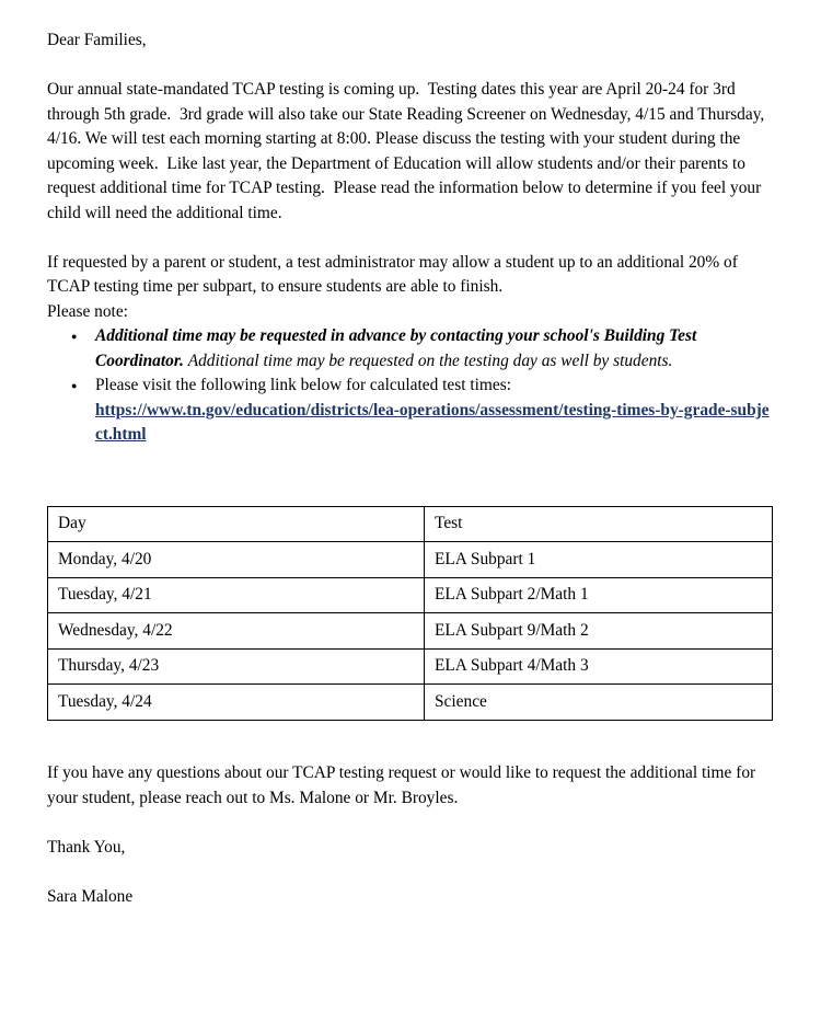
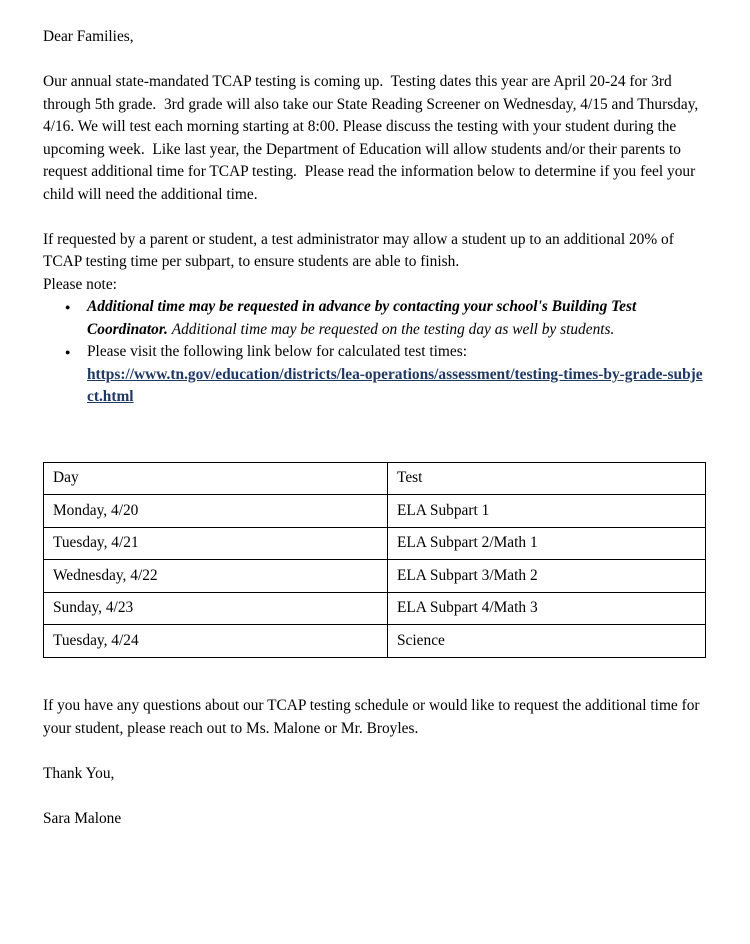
  Dear Families,
  Our annual state-mandated TCAP testing is coming up. Testing dates this year are April 20-24 for 3rd through 5th grade. 3rd grade will also take our State Reading Screener on Wednesday, 4/15 and Thursday, 4/16. We will test each morning starting at 8:00. Please discuss the testing with your student during the upcoming week. Like last year, the Department of Education will allow students and/or their parents to request additional time for TCAP testing. Please read the information below to determine if you feel your child will need the additional time.
  If requested by a parent or student, a test administrator may allow a student up to an additional 20% of TCAP testing time per subpart, to ensure students are able to finish.
  Please note:
  ●
  Additional time may be requested in advance by contacting your school's Building Test Coordinator. Additional time may be requested on the testing day as well by students.
  ●
  Please visit the following link below for calculated test times:
  https://www.tn.gov/education/districts/lea-operations/assessment/testing-times-by-grade-subject.html
  Day	Test
  Monday, 4/20	ELA Subpart 1
  Tuesday, 4/21	ELA Subpart 2/Math 1
- Wednesday, 4/22	ELA Subpart 9/Math 2
+ Wednesday, 4/22	ELA Subpart 3/Math 2
- Thursday, 4/23	ELA Subpart 4/Math 3
+ Sunday, 4/23	ELA Subpart 4/Math 3
  Tuesday, 4/24	Science
- If you have any questions about our TCAP testing request or would like to request the additional time for your student, please reach out to Ms. Malone or Mr. Broyles.
+ If you have any questions about our TCAP testing schedule or would like to request the additional time for your student, please reach out to Ms. Malone or Mr. Broyles.
  Thank You,
  Sara Malone
